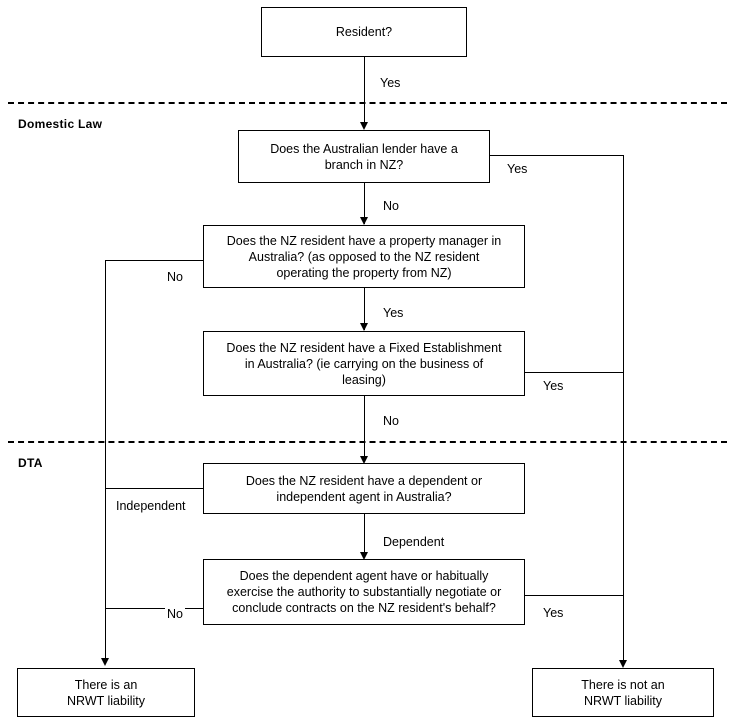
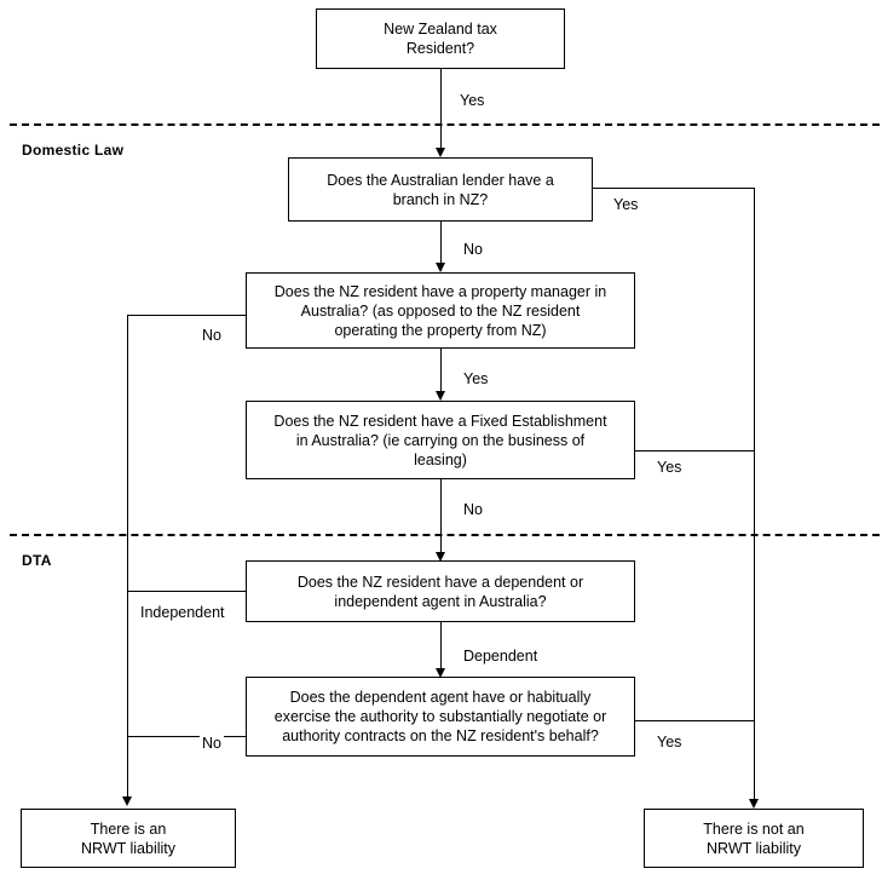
  Domestic Law
  DTA
+ New Zealand tax
  Resident?
  Does the Australian lender have a
  branch in NZ?
  Does the NZ resident have a property manager in
  Australia? (as opposed to the NZ resident
  operating the property from NZ)
  Does the NZ resident have a Fixed Establishment
  in Australia? (ie carrying on the business of
  leasing)
  Does the NZ resident have a dependent or
  independent agent in Australia?
  Does the dependent agent have or habitually
  exercise the authority to substantially negotiate or
- conclude contracts on the NZ resident's behalf?
+ authority contracts on the NZ resident's behalf?
  There is an
  NRWT liability
  There is not an
  NRWT liability
  Yes
  Yes
  No
  No
  Yes
  Yes
  No
  Independent
  Dependent
  No
  Yes
